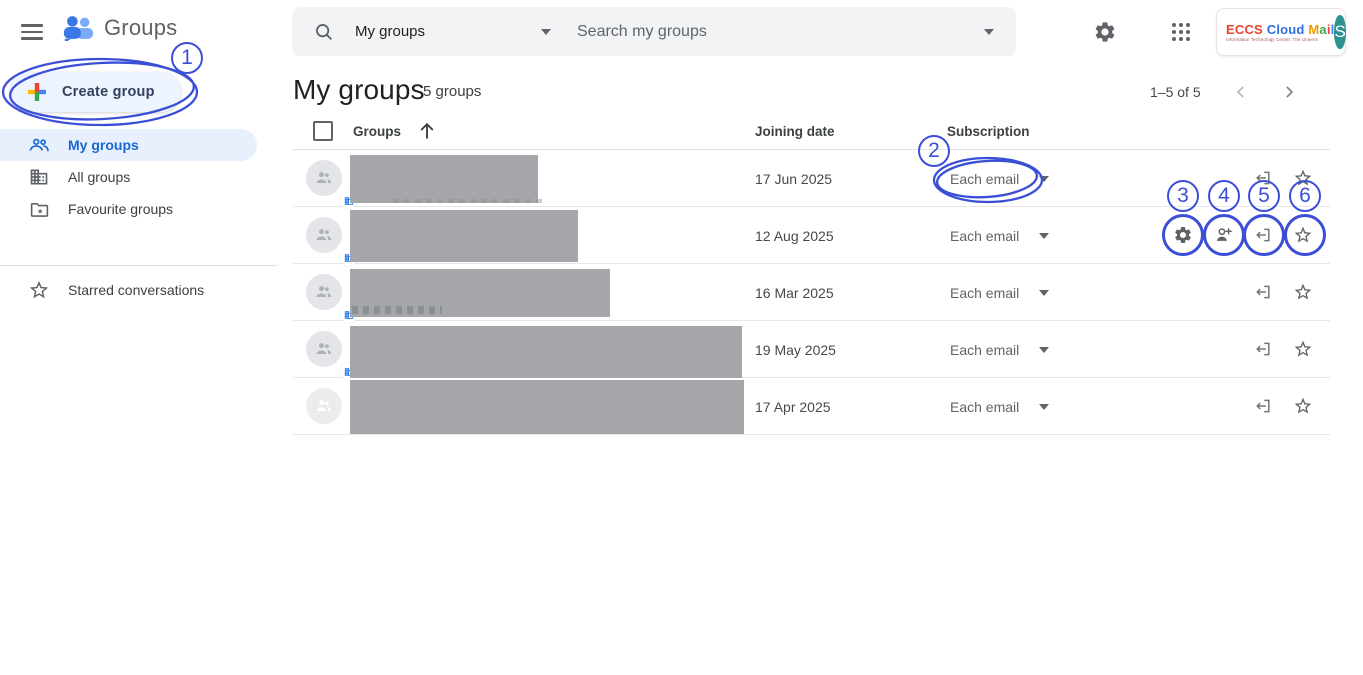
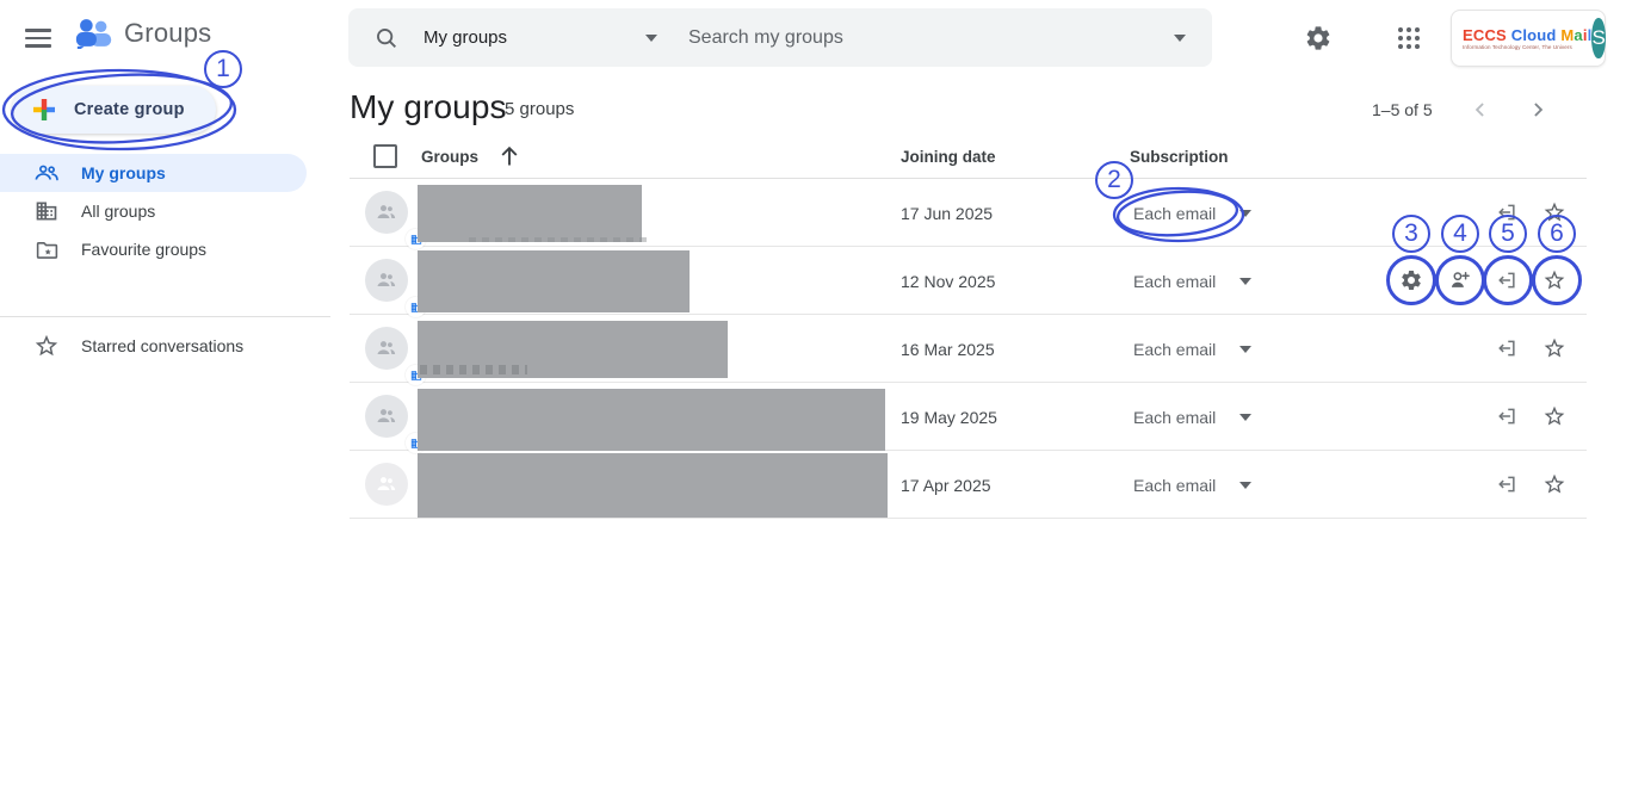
  Groups
  My groups
  Search my groups
  ECCS Cloud Mail
  S
  Create group
  My groups
  All groups
  Favourite groups
  Starred conversations
  My groups
  5 groups
  1–5 of 5
  Groups
  Joining date
  Subscription
  17 Jun 2025
  Each email
- 12 Aug 2025
+ 12 Nov 2025
  Each email
  16 Mar 2025
  Each email
  19 May 2025
  Each email
  17 Apr 2025
  Each email
  1
  2
  3
  4
  5
  6
